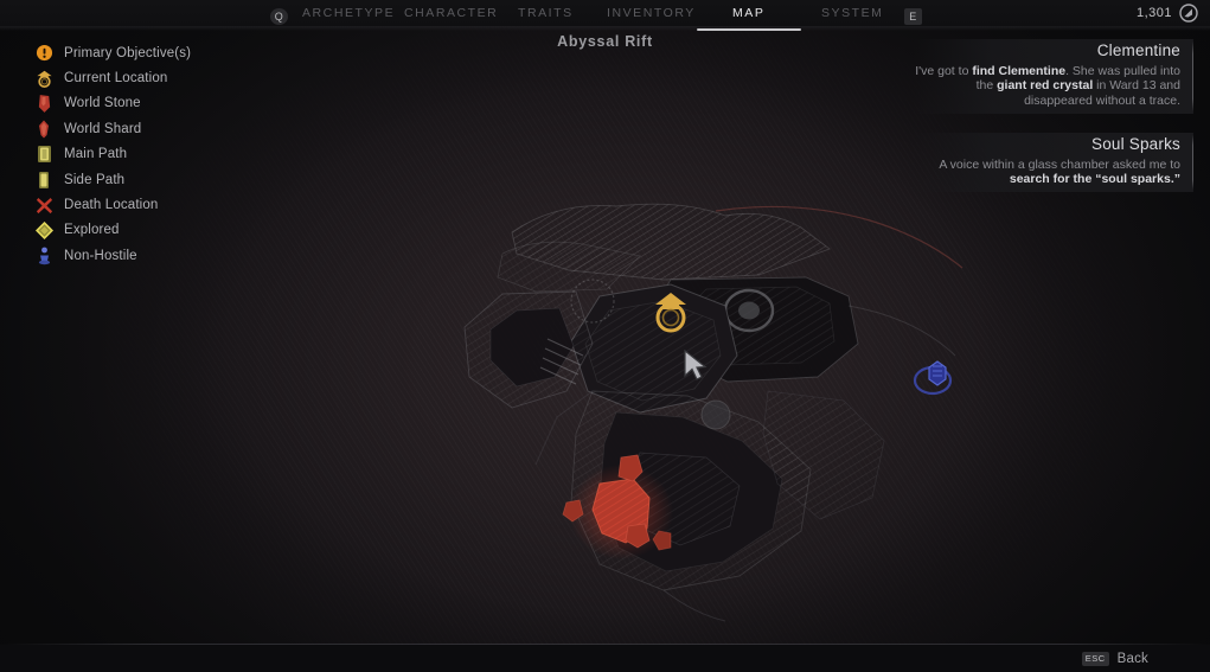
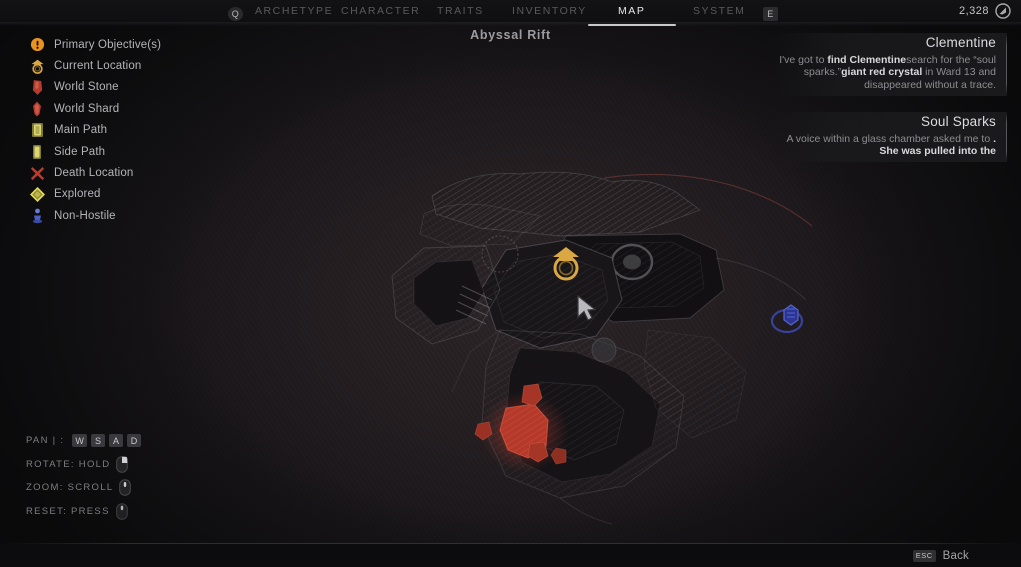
  Q
  ARCHETYPE
  CHARACTER
  TRAITS
  INVENTORY
  MAP
  SYSTEM
  E
- 1,301
+ 2,328
  Abyssal Rift
  Primary Objective(s)
  Current Location
  World Stone
  World Shard
  Main Path
  Side Path
  Death Location
  Explored
  Non-Hostile
  Clementine
- I've got to find Clementine. She was pulled into the giant red crystal in Ward 13 and disappeared without a trace.
+ I've got to find Clementinesearch for the “soul sparks.”giant red crystal in Ward 13 and disappeared without a trace.
  Soul Sparks
- A voice within a glass chamber asked me to search for the “soul sparks.”
+ A voice within a glass chamber asked me to . She was pulled into the
+ PAN | :
+ W
+ S
+ A
+ D
+ ROTATE: HOLD
+ ZOOM: SCROLL
+ RESET: PRESS
  ESC
  Back
